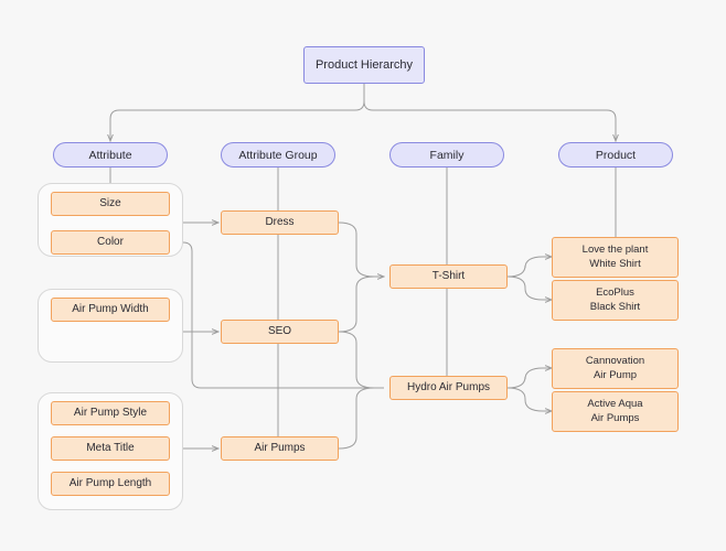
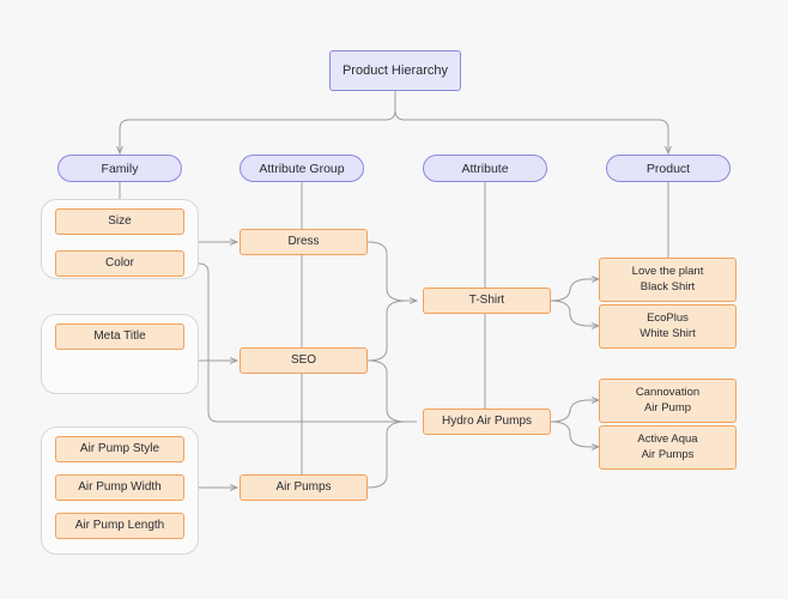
  Product Hierarchy
- Attribute
+ Family
  Attribute Group
- Family
+ Attribute
  Product
  Size
  Color
- Air Pump Width
+ Meta Title
  Air Pump Style
- Meta Title
+ Air Pump Width
  Air Pump Length
  Dress
  SEO
  Air Pumps
  T-Shirt
  Hydro Air Pumps
  Love the plant
- White Shirt
+ Black Shirt
  EcoPlus
- Black Shirt
+ White Shirt
  Cannovation
  Air Pump
  Active Aqua
  Air Pumps
